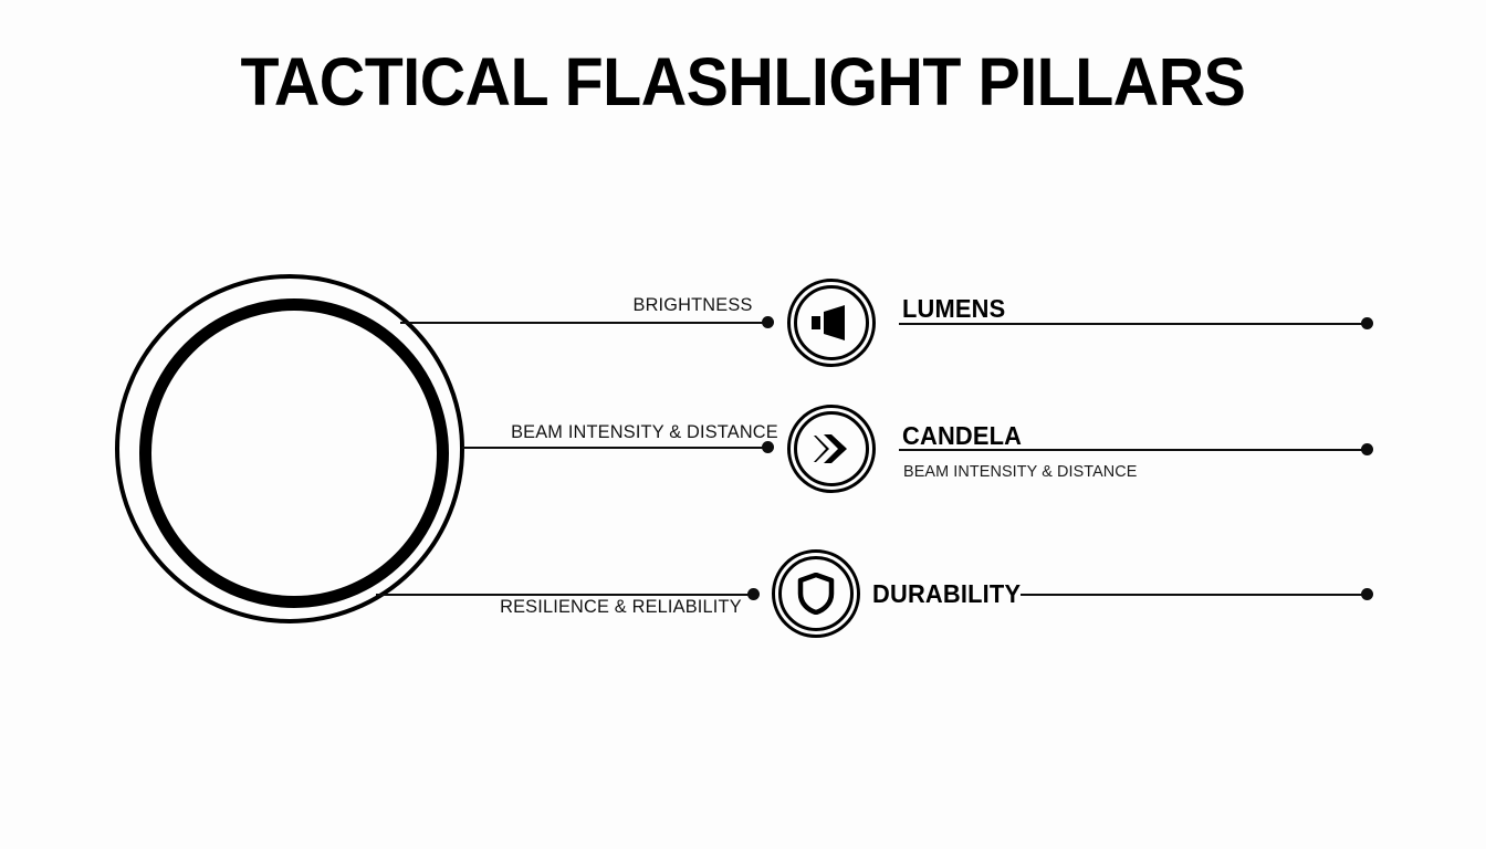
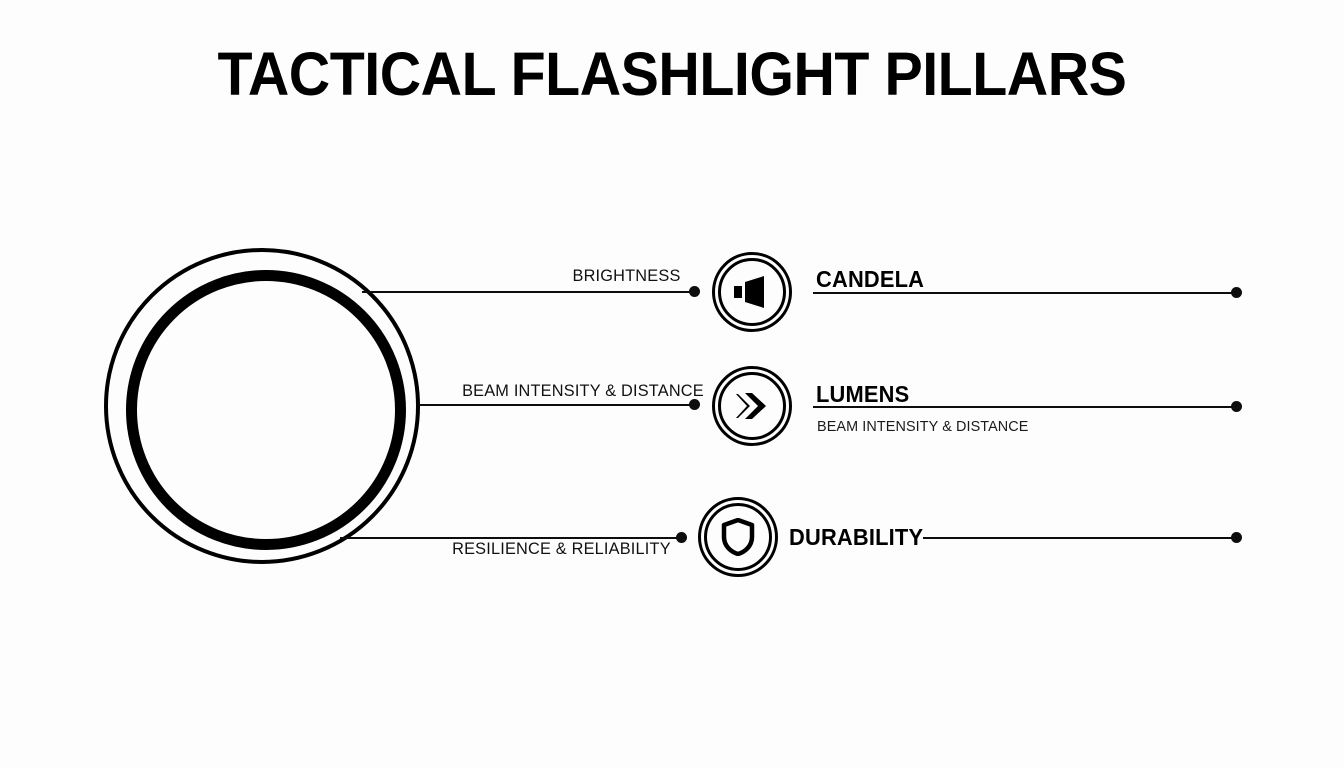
  TACTICAL FLASHLIGHT PILLARS
  BRIGHTNESS
- LUMENS
+ CANDELA
  BEAM INTENSITY & DISTANCE
- CANDELA
+ LUMENS
  BEAM INTENSITY & DISTANCE
  RESILIENCE & RELIABILITY
  DURABILITY
